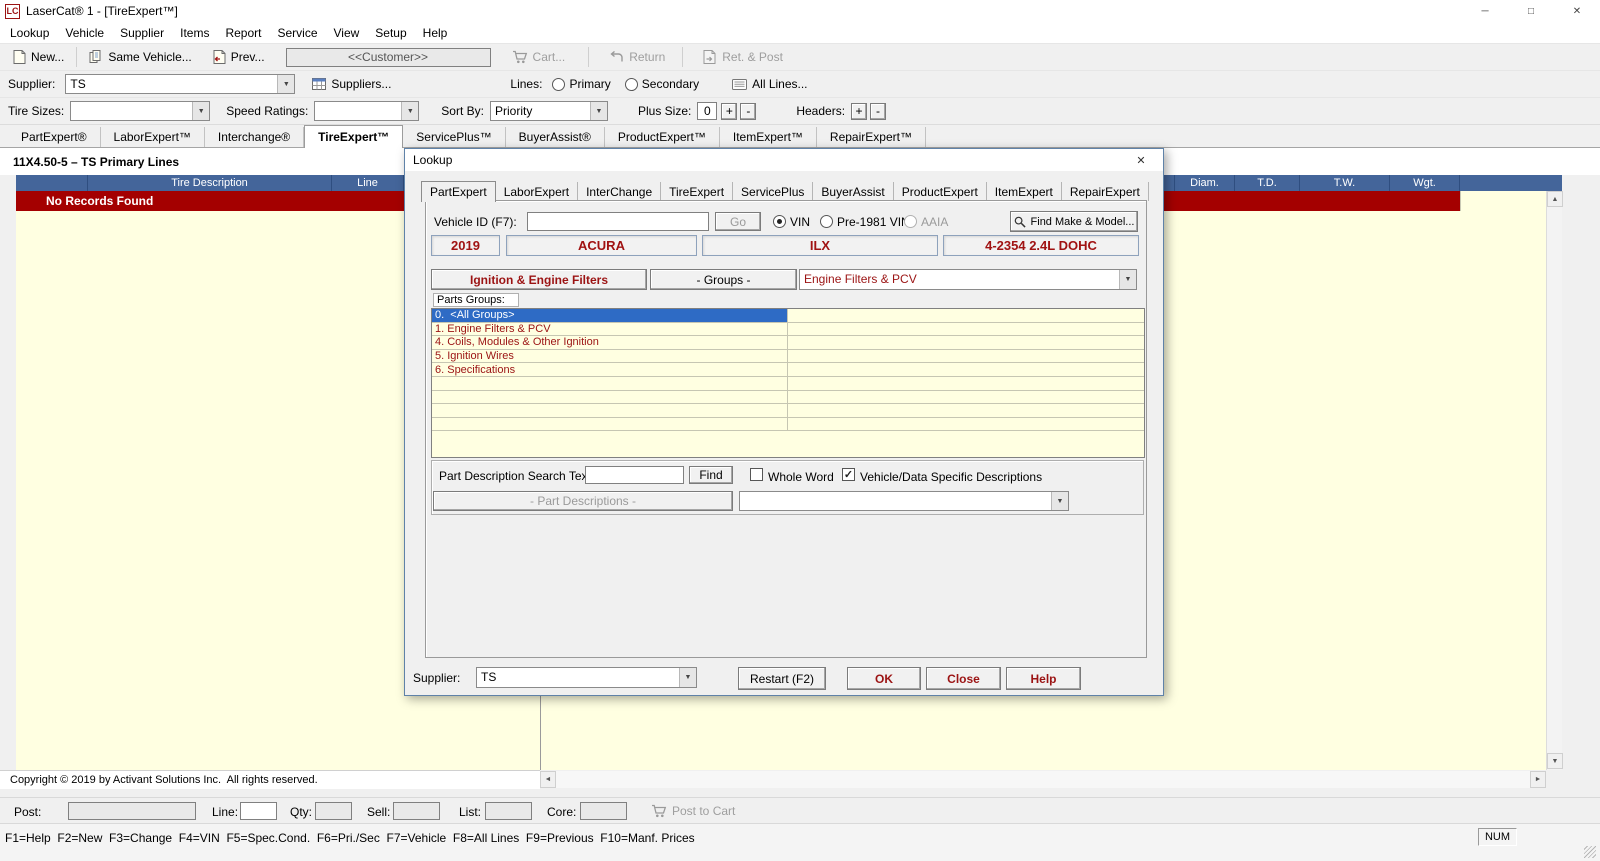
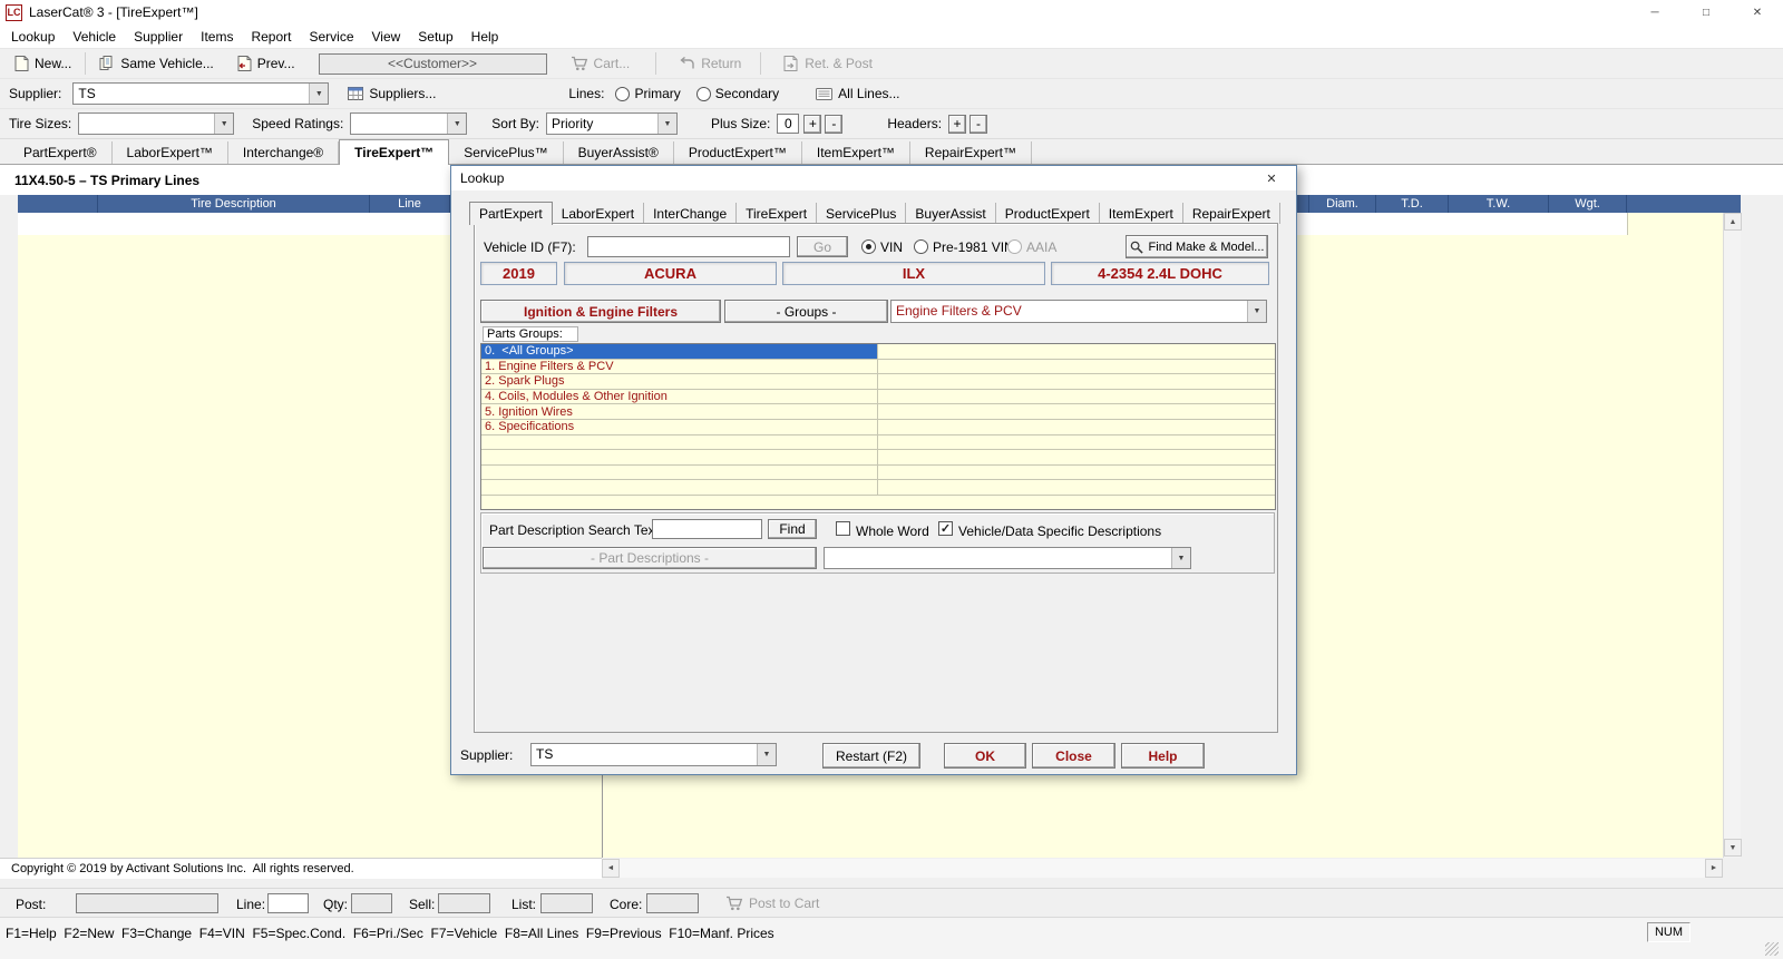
  LC
- LaserCat® 1 - [TireExpert™]
+ LaserCat® 3 - [TireExpert™]
  ─
  □
  ✕
  Lookup
  Vehicle
  Supplier
  Items
  Report
  Service
  View
  Setup
  Help
  New...
  Same Vehicle...
  Prev...
  <<Customer>>
  Cart...
  Return
  Ret. & Post
  Supplier:
  TS
  Suppliers...
  Lines:
  Primary
  Secondary
  All Lines...
  Tire Sizes:
  Speed Ratings:
  Sort By:
  Priority
  Plus Size:
  0
  +
  -
  Headers:
  +
  -
  PartExpert®
  LaborExpert™
  Interchange®
  TireExpert™
  ServicePlus™
  BuyerAssist®
  ProductExpert™
  ItemExpert™
  RepairExpert™
  11X4.50-5 – TS Primary Lines
  Tire Description
  Line
  Diam.
  T.D.
  T.W.
  Wgt.
- No Records Found
  Copyright © 2019 by Activant Solutions Inc. All rights reserved.
  Post:
  Line:
  Qty:
  Sell:
  List:
  Core:
  Post to Cart
  F1=Help F2=New F3=Change F4=VIN F5=Spec.Cond. F6=Pri./Sec F7=Vehicle F8=All Lines F9=Previous F10=Manf. Prices
  NUM
  Lookup
  ✕
  PartExpert
  LaborExpert
  InterChange
  TireExpert
  ServicePlus
  BuyerAssist
  ProductExpert
  ItemExpert
  RepairExpert
  Vehicle ID (F7):
  Go
  VIN
  Pre-1981 VI
  AAIA
  Find Make & Model...
  2019
  ACURA
  ILX
  4-2354 2.4L DOHC
  Ignition & Engine Filters
  - Groups -
  Engine Filters & PCV
  Parts Groups:
  0. <All Groups>
  1. Engine Filters & PCV
+ 2. Spark Plugs
  4. Coils, Modules & Other Ignition
  5. Ignition Wires
  6. Specifications
  Part Description Search Te
  Find
  Whole Word
  ✓
  Vehicle/Data Specific Descriptions
  - Part Descriptions -
  Supplier:
  TS
  Restart (F2)
  OK
  Close
  Help
